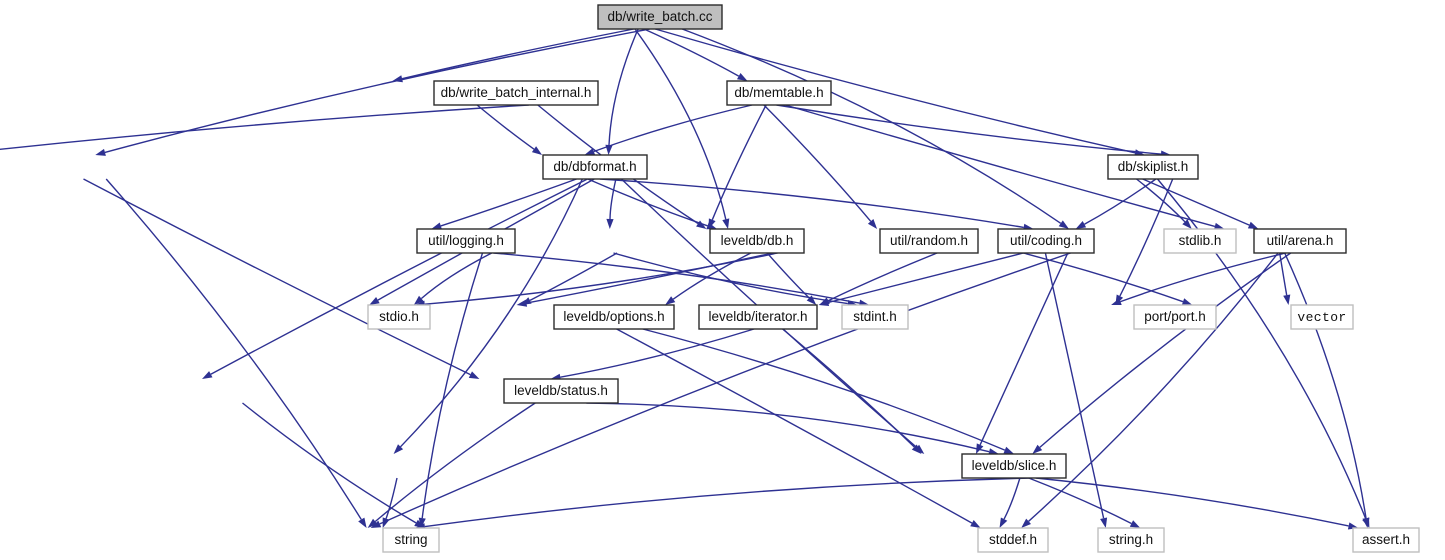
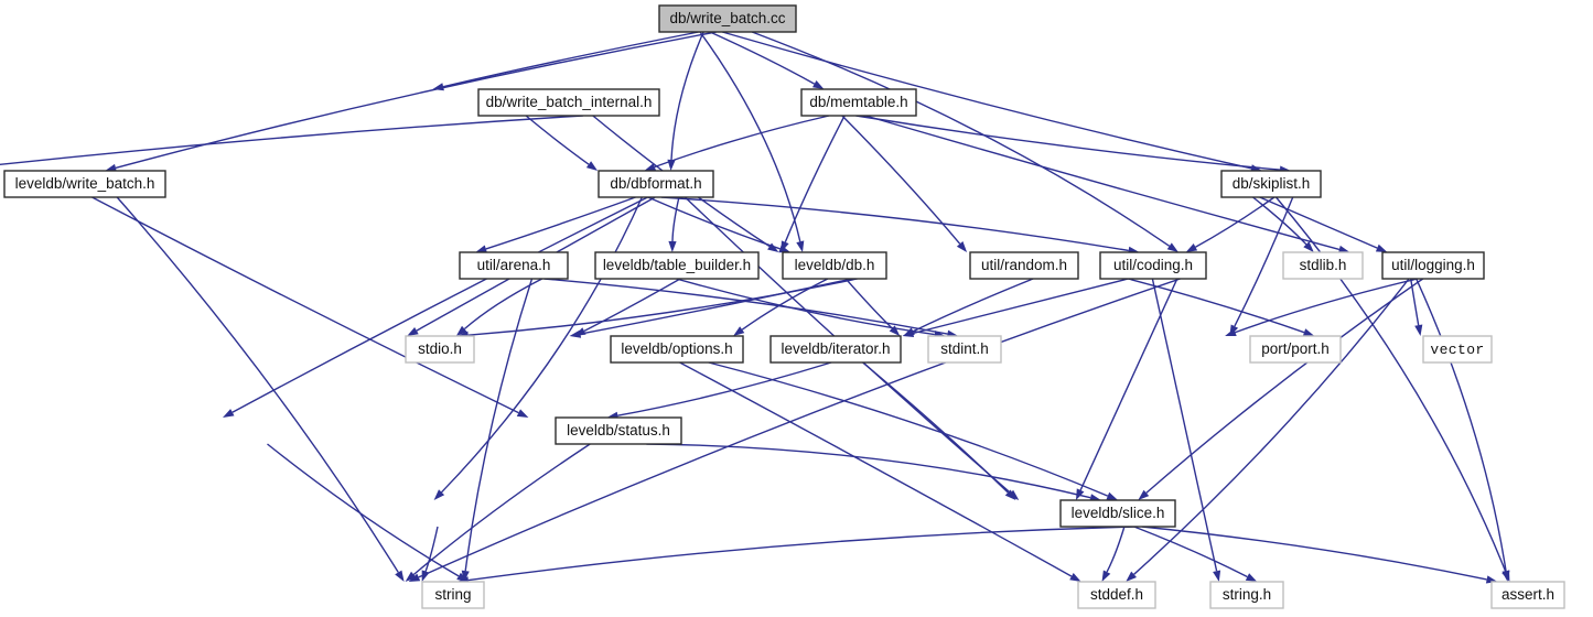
  db/write_batch.cc
  db/write_batch_internal.h
  db/memtable.h
+ leveldb/write_batch.h
  db/dbformat.h
  db/skiplist.h
- util/logging.h
+ util/arena.h
+ leveldb/table_builder.h
  leveldb/db.h
  util/random.h
  util/coding.h
  stdlib.h
- util/arena.h
+ util/logging.h
  stdio.h
  leveldb/options.h
  leveldb/iterator.h
  stdint.h
  port/port.h
  vector
  leveldb/status.h
  leveldb/slice.h
  string
  stddef.h
  string.h
  assert.h
